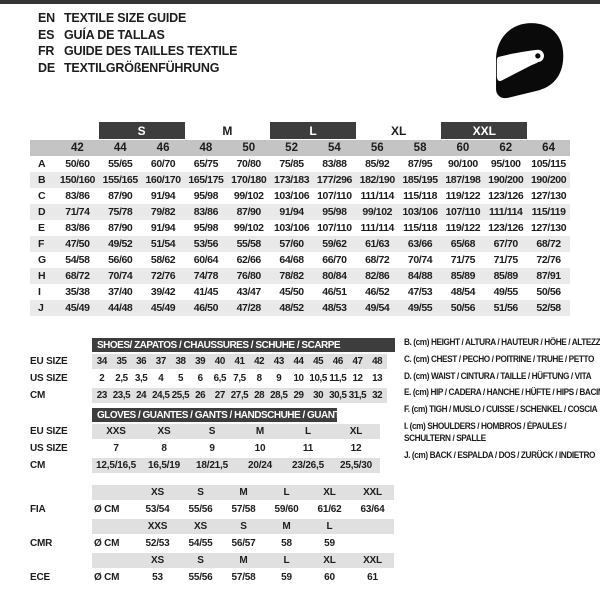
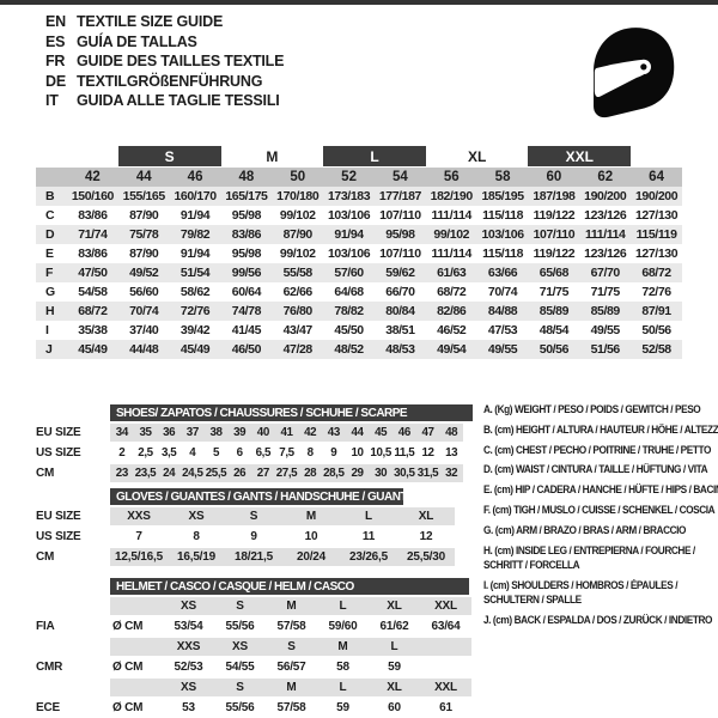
  EN
  TEXTILE SIZE GUIDE
  ES
  GUÍA DE TALLAS
  FR
  GUIDE DES TAILLES TEXTILE
  DE
  TEXTILGRÖßENFÜHRUNG
+ IT
+ GUIDA ALLE TAGLIE TESSILI
  S
  M
  L
  XL
  XXL
  42
  44
  46
  48
  50
  52
  54
  56
  58
  60
  62
  64
- A
- 50/60
- 55/65
- 60/70
- 65/75
- 70/80
- 75/85
- 83/88
- 85/92
- 87/95
- 90/100
- 95/100
- 105/115
  B
  150/160
  155/165
  160/170
  165/175
  170/180
  173/183
- 177/296
+ 177/187
  182/190
  185/195
  187/198
  190/200
  190/200
  C
  83/86
  87/90
  91/94
  95/98
  99/102
  103/106
  107/110
  111/114
  115/118
  119/122
  123/126
  127/130
  D
  71/74
  75/78
  79/82
  83/86
  87/90
  91/94
  95/98
  99/102
  103/106
  107/110
  111/114
  115/119
  E
  83/86
  87/90
  91/94
  95/98
  99/102
  103/106
  107/110
  111/114
  115/118
  119/122
  123/126
  127/130
  F
  47/50
  49/52
  51/54
- 53/56
+ 99/56
  55/58
  57/60
  59/62
  61/63
  63/66
  65/68
  67/70
  68/72
  G
  54/58
  56/60
  58/62
  60/64
  62/66
  64/68
  66/70
  68/72
  70/74
  71/75
  71/75
  72/76
  H
  68/72
  70/74
  72/76
  74/78
  76/80
  78/82
  80/84
  82/86
  84/88
  85/89
  85/89
  87/91
  I
  35/38
  37/40
  39/42
  41/45
  43/47
  45/50
- 46/51
+ 38/51
  46/52
  47/53
  48/54
  49/55
  50/56
  J
  45/49
  44/48
  45/49
  46/50
  47/28
  48/52
  48/53
  49/54
  49/55
  50/56
  51/56
  52/58
  SHOES/ ZAPATOS / CHAUSSURES / SCHUHE / SCARPE
  EU SIZE
  34
  35
  36
  37
  38
  39
  40
  41
  42
  43
  44
  45
  46
  47
  48
  US SIZE
  2
  2,5
  3,5
  4
  5
  6
  6,5
  7,5
  8
  9
  10
  10,5
  11,5
  12
  13
  CM
  23
  23,5
  24
  24,5
  25,5
  26
  27
  27,5
  28
  28,5
  29
  30
  30,5
  31,5
  32
  GLOVES / GUANTES / GANTS / HANDSCHUHE / GUANTI
  EU SIZE
  XXS
  XS
  S
  M
  L
  XL
  US SIZE
  7
  8
  9
  10
  11
  12
  CM
  12,5/16,5
  16,5/19
  18/21,5
  20/24
  23/26,5
  25,5/30
+ HELMET / CASCO / CASQUE / HELM / CASCO
  XS
  S
  M
  L
  XL
  XXL
  FIA
  Ø CM
  53/54
  55/56
  57/58
  59/60
  61/62
  63/64
  XXS
  XS
  S
  M
  L
  CMR
  Ø CM
  52/53
  54/55
  56/57
  58
  59
  XS
  S
  M
  L
  XL
  XXL
  ECE
  Ø CM
  53
  55/56
  57/58
  59
  60
  61
+ A. (Kg) WEIGHT / PESO / POIDS / GEWITCH / PESO
  B. (cm) HEIGHT / ALTURA / HAUTEUR / HÖHE / ALTEZZ
  C. (cm) CHEST / PECHO / POITRINE / TRUHE / PETTO
  D. (cm) WAIST / CINTURA / TAILLE / HÜFTUNG / VITA
  E. (cm) HIP / CADERA / HANCHE / HÜFTE / HIPS / BACI
  F. (cm) TIGH / MUSLO / CUISSE / SCHENKEL / COSCIA
+ G. (cm) ARM / BRAZO / BRAS / ARM / BRACCIO
+ H. (cm) INSIDE LEG / ENTREPIERNA / FOURCHE /
+ SCHRITT / FORCELLA
  I. (cm) SHOULDERS / HOMBROS / ÉPAULES /
  SCHULTERN / SPALLE
  J. (cm) BACK / ESPALDA / DOS / ZURÜCK / INDIETRO
